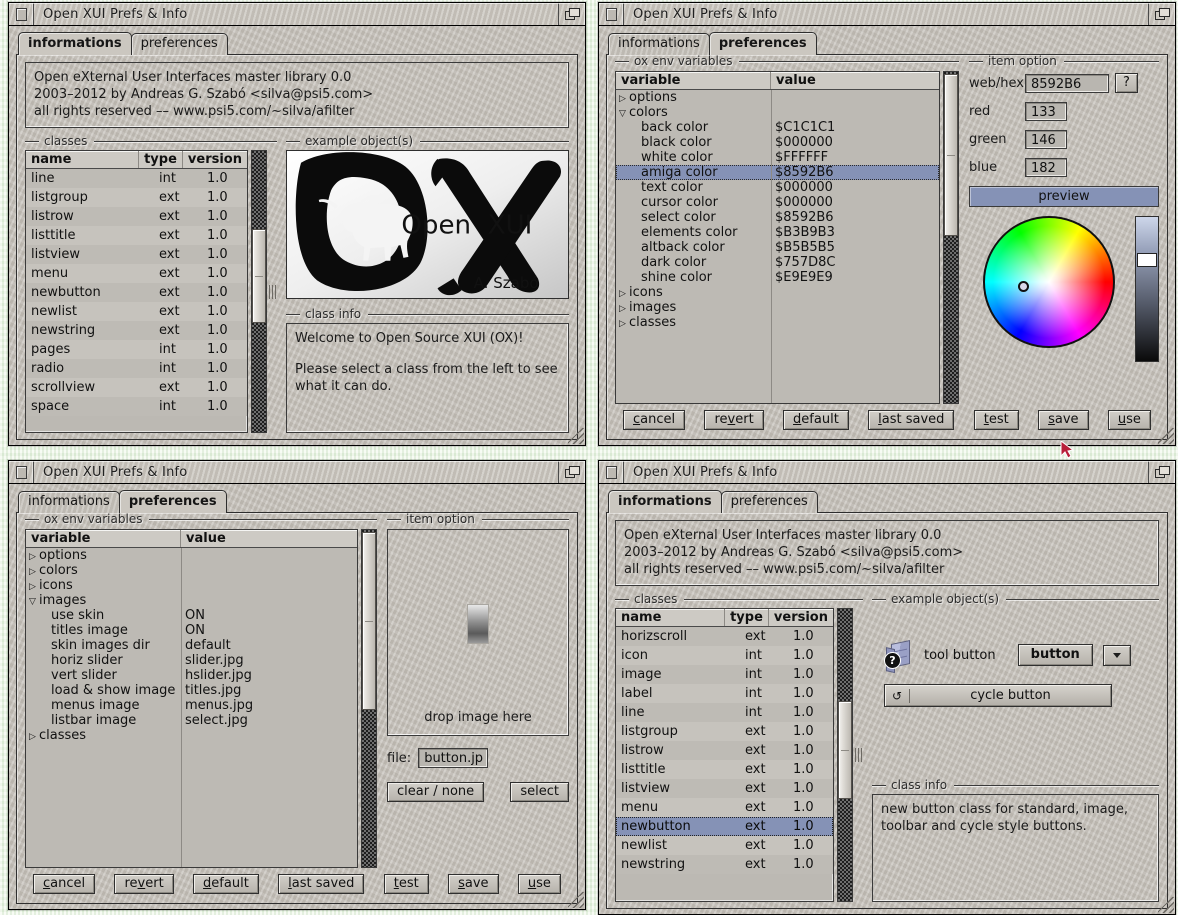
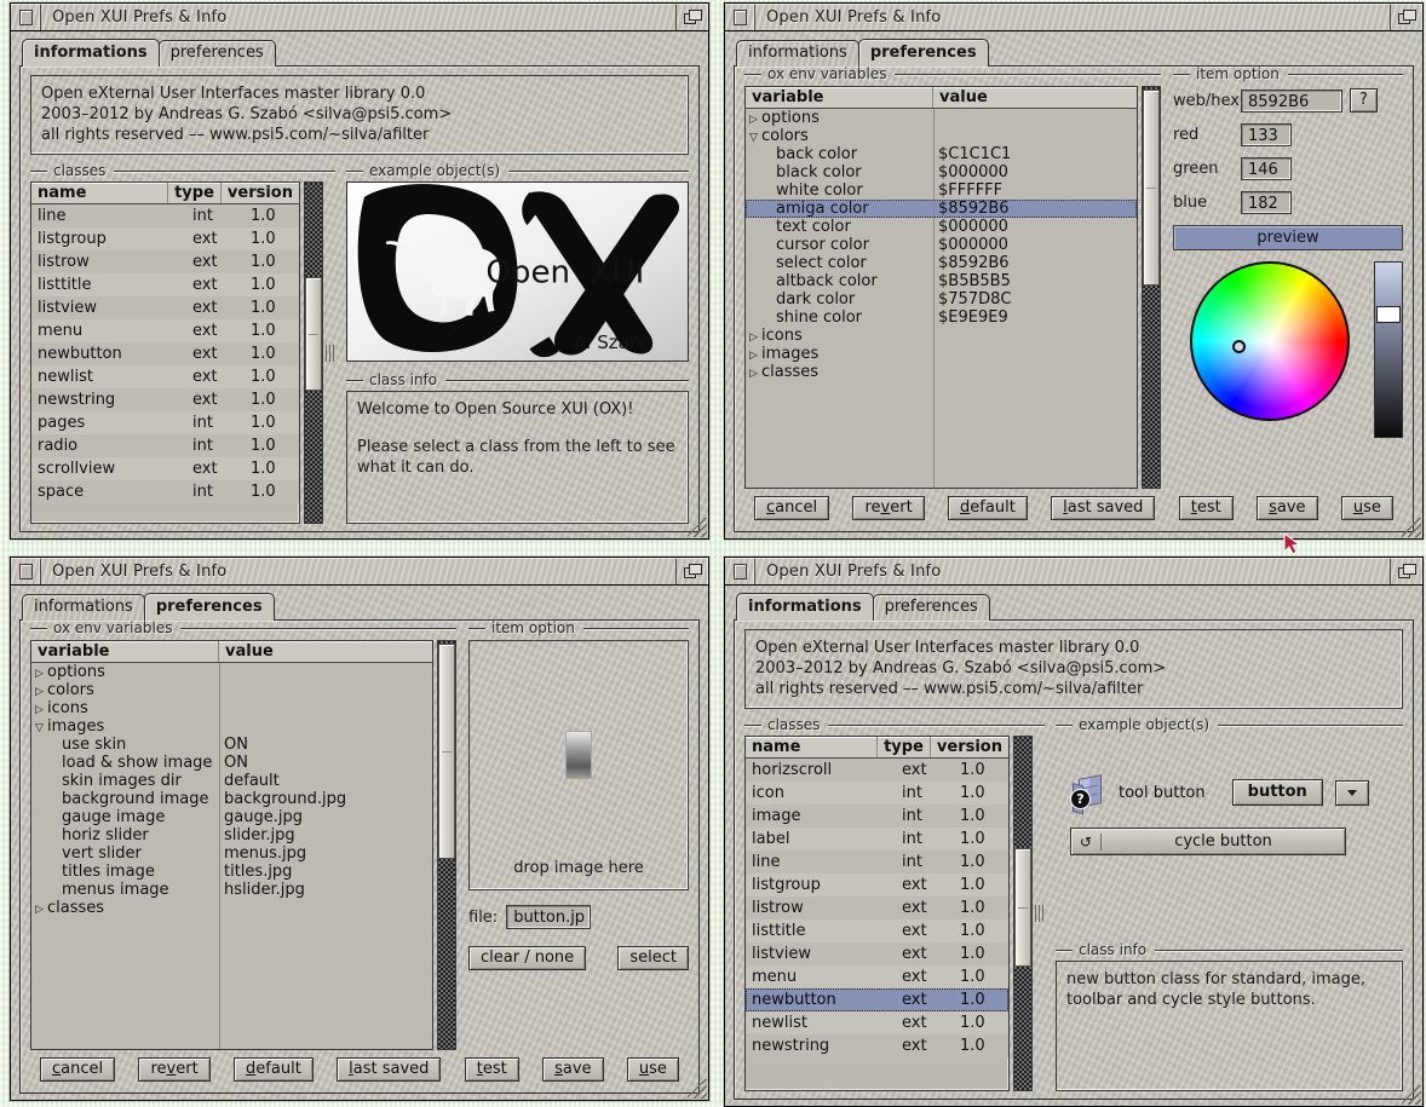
  Open XUI Prefs & Info
  informations
  preferences
  Open eXternal User Interfaces master library 0.0
  2003–2012 by Andreas G. Szabó <silva@psi5.com>
  all rights reserved –– www.psi5.com/~silva/afilter
  classes
  name
  type
  version
  line
  int
  1.0
  listgroup
  ext
  1.0
  listrow
  ext
  1.0
  listtitle
  ext
  1.0
  listview
  ext
  1.0
  menu
  ext
  1.0
  newbutton
  ext
  1.0
  newlist
  ext
  1.0
  newstring
  ext
  1.0
  pages
  int
  1.0
  radio
  int
  1.0
  scrollview
  ext
  1.0
  space
  int
  1.0
  example object(s)
  Open
  XUI
  A. Szabó
  class info
  Welcome to Open Source XUI (OX)!
  Please select a class from the left to see
  what it can do.
  Open XUI Prefs & Info
  informations
  preferences
  ox env variables
  variable
  value
  options
  colors
  back color
  $C1C1C1
  black color
  $000000
  white color
  $FFFFFF
  amiga color
  $8592B6
  text color
  $000000
  cursor color
  $000000
  select color
  $8592B6
- elements color
- $B3B9B3
  altback color
  $B5B5B5
  dark color
  $757D8C
  shine color
  $E9E9E9
  icons
  images
  classes
  item option
  web/hex
  8592B6
  ?
  red
  133
  green
  146
  blue
  182
  preview
  cancel
  revert
  default
  last saved
  test
  save
  use
  Open XUI Prefs & Info
  informations
  preferences
  ox env variables
  variable
  value
  options
  colors
  icons
  images
  use skin
  ON
- titles image
+ load & show image
  ON
  skin images dir
  default
+ background image
+ background.jpg
+ gauge image
+ gauge.jpg
  horiz slider
  slider.jpg
  vert slider
- hslider.jpg
+ menus.jpg
- load & show image
+ titles image
  titles.jpg
  menus image
- menus.jpg
+ hslider.jpg
- listbar image
- select.jpg
  classes
  item option
  drop image here
  file:
  button.jp
  clear / none
  select
  cancel
  revert
  default
  last saved
  test
  save
  use
  Open XUI Prefs & Info
  informations
  preferences
  Open eXternal User Interfaces master library 0.0
  2003–2012 by Andreas G. Szabó <silva@psi5.com>
  all rights reserved –– www.psi5.com/~silva/afilter
  classes
  name
  type
  version
  horizscroll
  ext
  1.0
  icon
  int
  1.0
  image
  int
  1.0
  label
  int
  1.0
  line
  int
  1.0
  listgroup
  ext
  1.0
  listrow
  ext
  1.0
  listtitle
  ext
  1.0
  listview
  ext
  1.0
  menu
  ext
  1.0
  newbutton
  ext
  1.0
  newlist
  ext
  1.0
  newstring
  ext
  1.0
  example object(s)
  ?
  tool button
  button
  ↺
  cycle button
  class info
  new button class for standard, image,
  toolbar and cycle style buttons.
